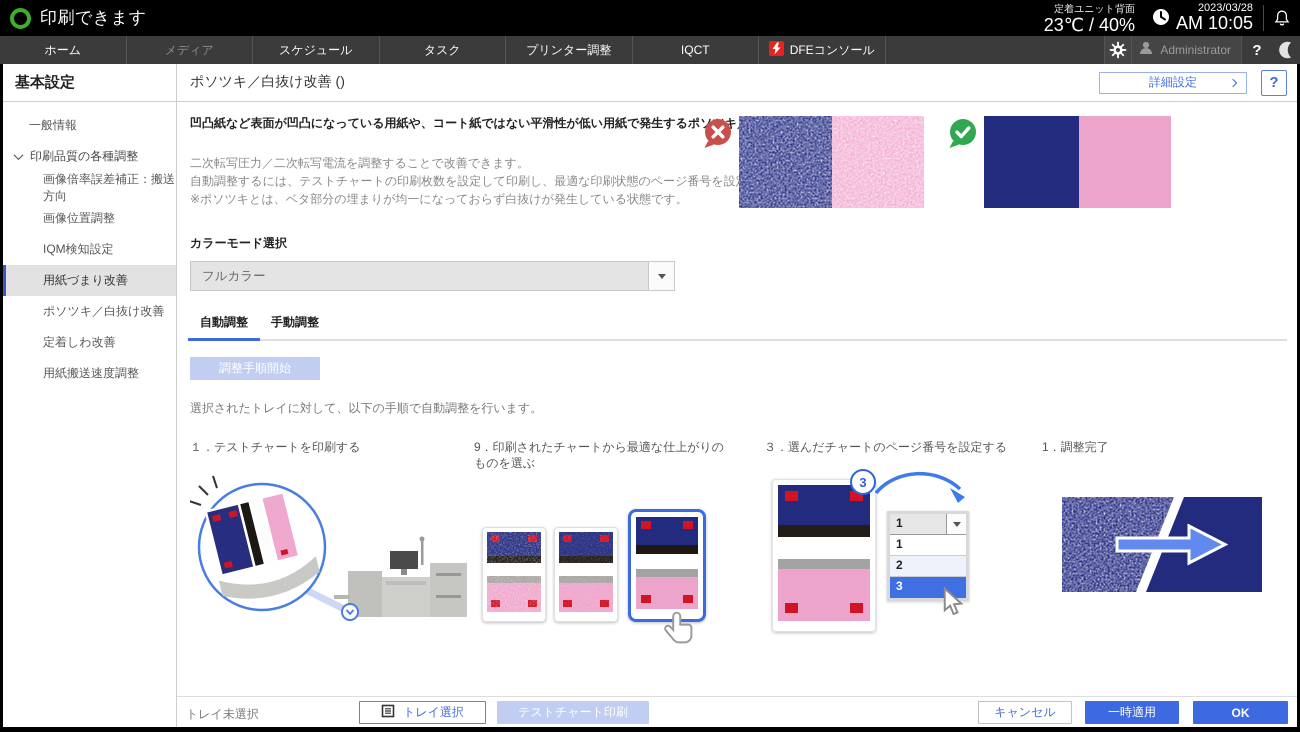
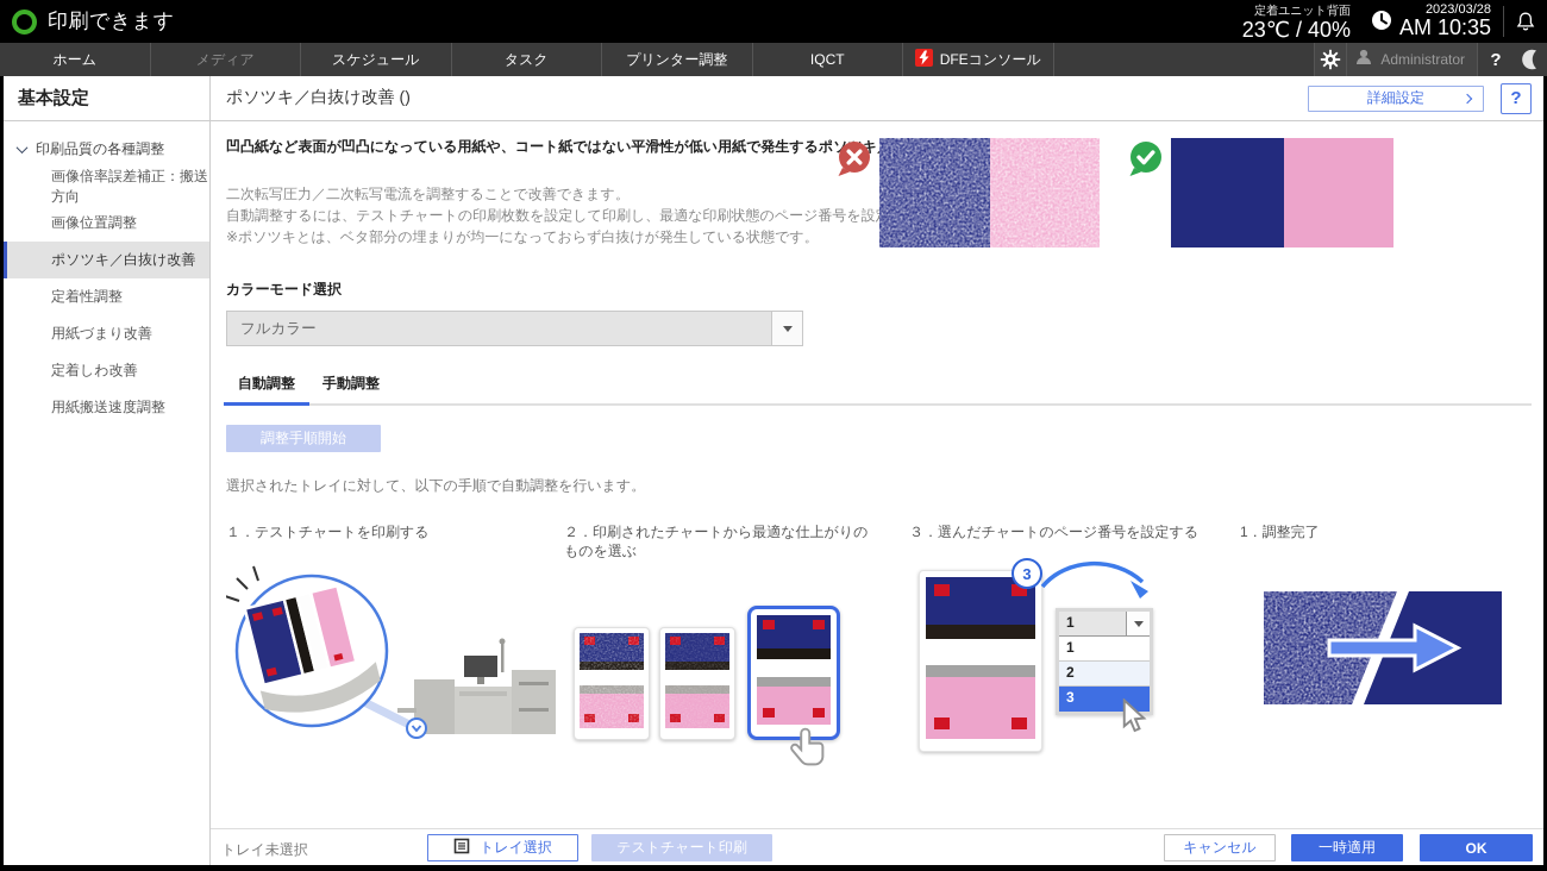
  印刷できます
  定着ユニット背面
  23℃ / 40%
  2023/03/28
- AM 10:05
+ AM 10:35
  ホーム
  メディア
  スケジュール
  タスク
  プリンター調整
  IQCT
  DFEコンソール
  Administrator
  ?
  基本設定
- 一般情報
  印刷品質の各種調整
  画像倍率誤差補正：搬送方向
  画像位置調整
- IQM検知設定
- 用紙づまり改善
+ ポソツキ／白抜け改善
+ 定着性調整
- ポソツキ／白抜け改善
+ 用紙づまり改善
  定着しわ改善
  用紙搬送速度調整
  ポソツキ／白抜け改善 ()
  詳細設定
  ?
  凹凸紙など表面が凹凸になっている用紙や、コート紙ではない平滑性が低い用紙で発生するポソキ
  二次転写圧力／二次転写電流を調整することで改善できます。
  自動調整するには、テストチャートの印刷枚数を設定して印刷し、最適な印刷状態のページ番号を設
  ※ポソツキとは、ベタ部分の埋まりが均一になっておらず白抜けが発生している状態です。
  カラーモード選択
  フルカラー
  自動調整
  手動調整
  調整手順開始
  選択されたトレイに対して、以下の手順で自動調整を行います。
  １．テストチャートを印刷する
- 9．印刷されたチャートから最適な仕上がりのものを選ぶ
+ ２．印刷されたチャートから最適な仕上がりのものを選ぶ
  ３．選んだチャートのページ番号を設定する
  3
  1
  1
  2
  3
  1．調整完了
  トレイ未選択
  トレイ選択
  テストチャート印刷
  キャンセル
  一時適用
  OK
